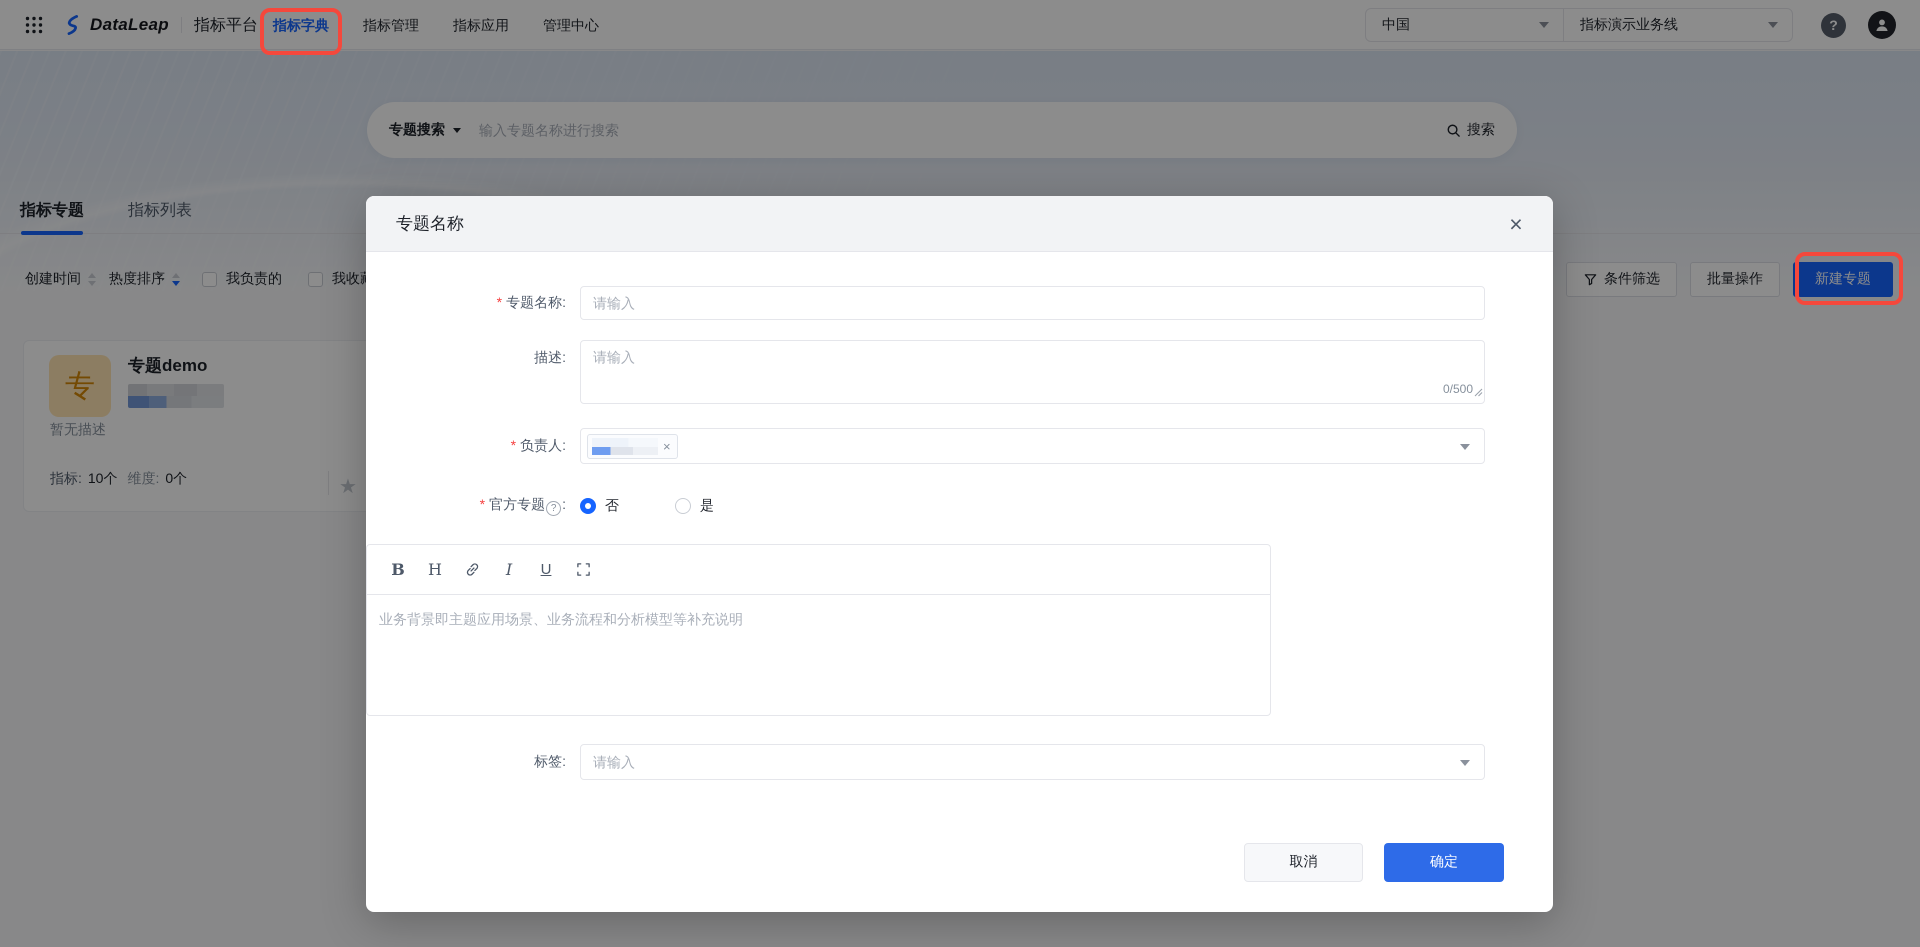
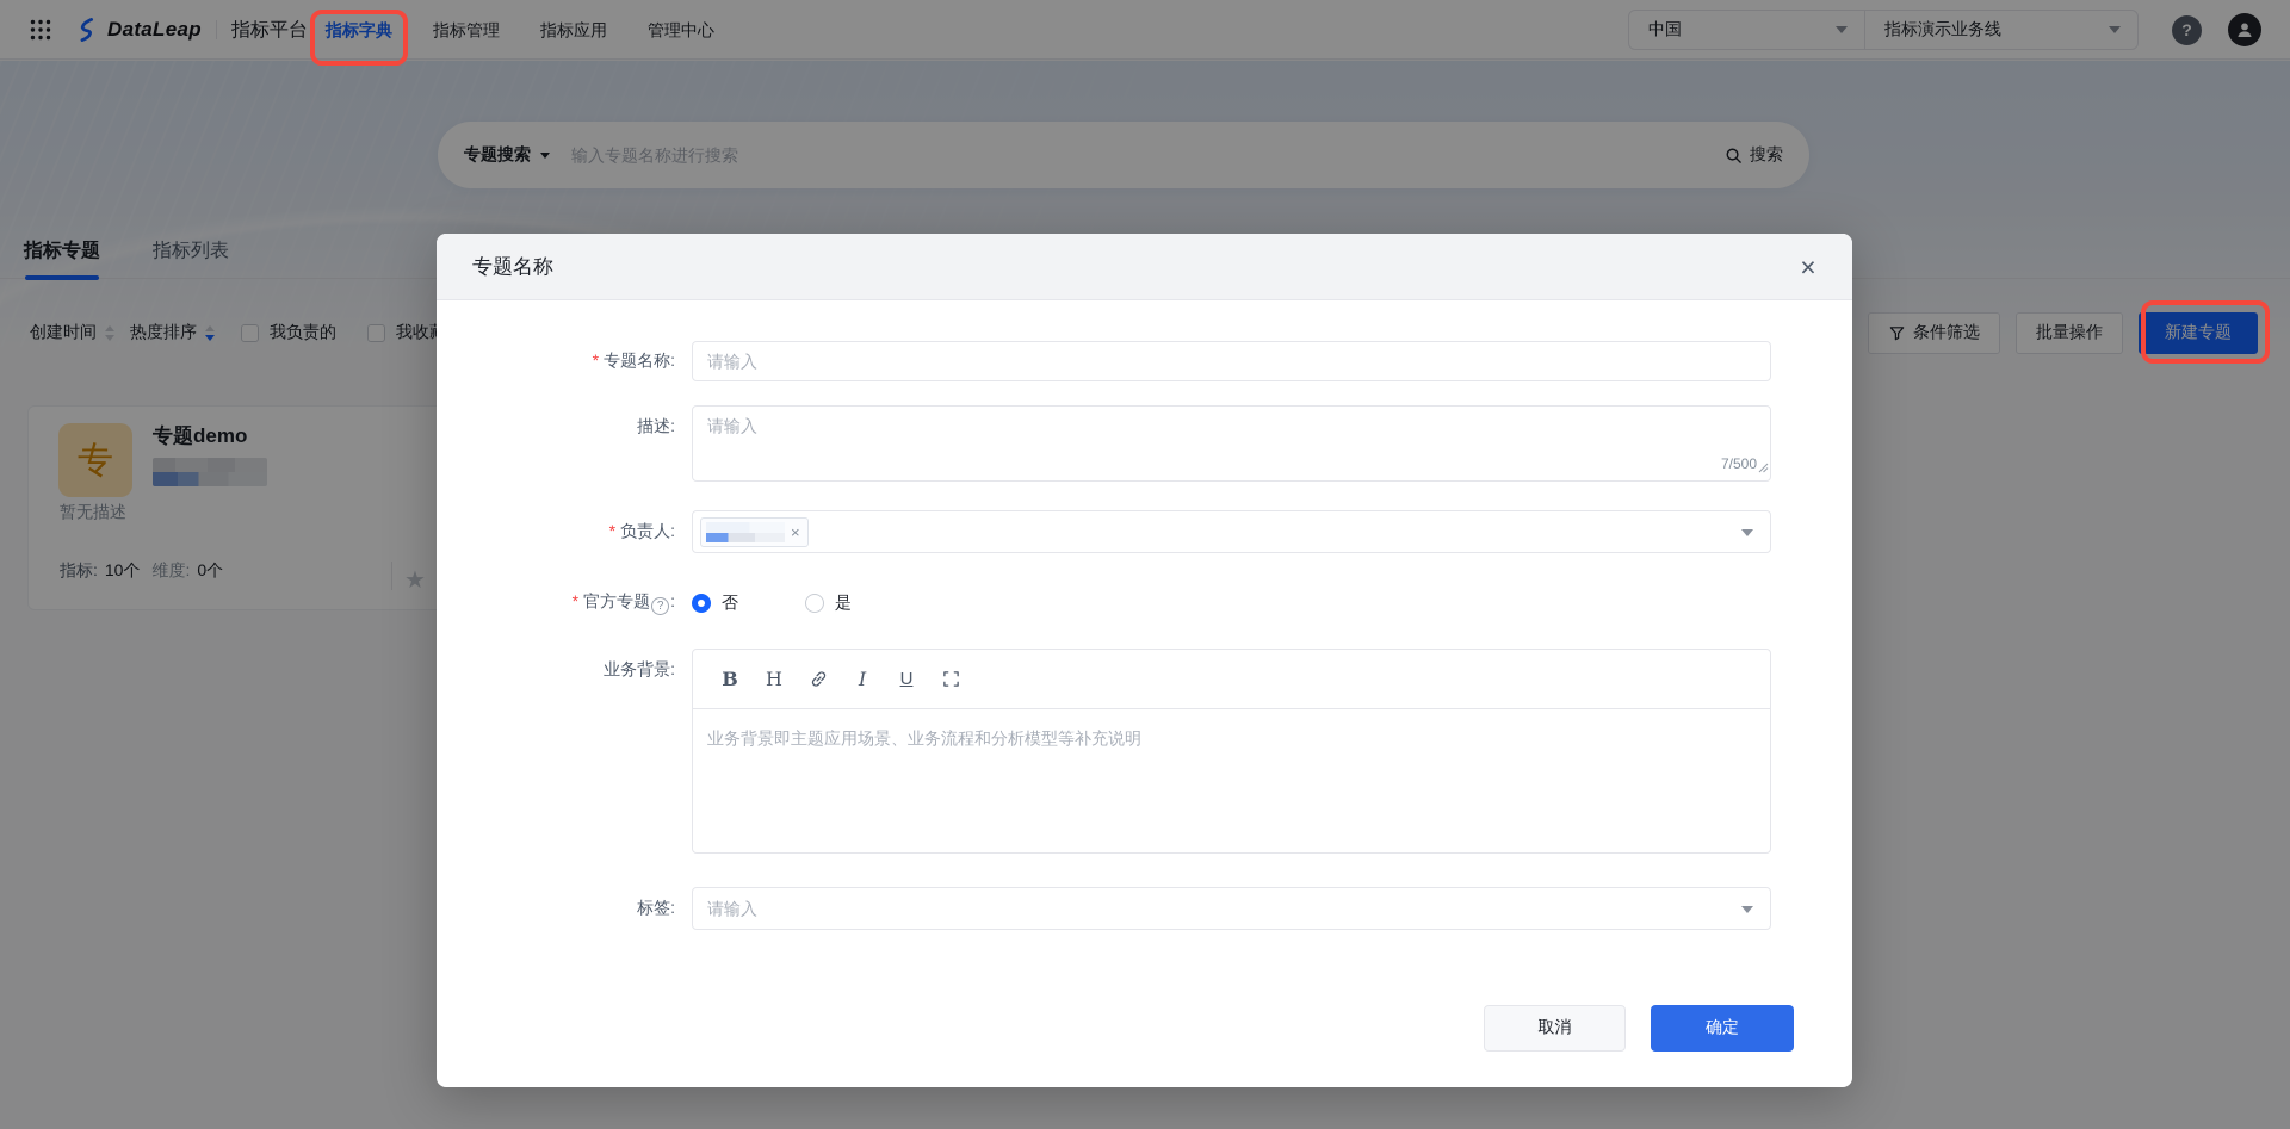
  DataLeap
  指标平台
  指标字典
  指标管理
  指标应用
  管理中心
  中国
  指标演示业务线
  ?
  专题搜索
  输入专题名称进行搜索
  搜索
  指标专题
  指标列表
  创建时间
  热度排序
  我负责的
  条件筛选
  批量操作
  新建专题
  专
  专题demo
  暂无描述
  指标:
  10个
  维度:
  0个
  ★
  专题名称
  ×
  * 专题名称:
  请输入
  描述:
  请输入
- 0/500
+ 7/500
  * 负责人:
  ×
  * 官方专题 ? :
  否
  是
+ 业务背景:
  B
  H
  I
  U
  业务背景即主题应用场景、业务流程和分析模型等补充说明
  标签:
  请输入
  取消
  确定
